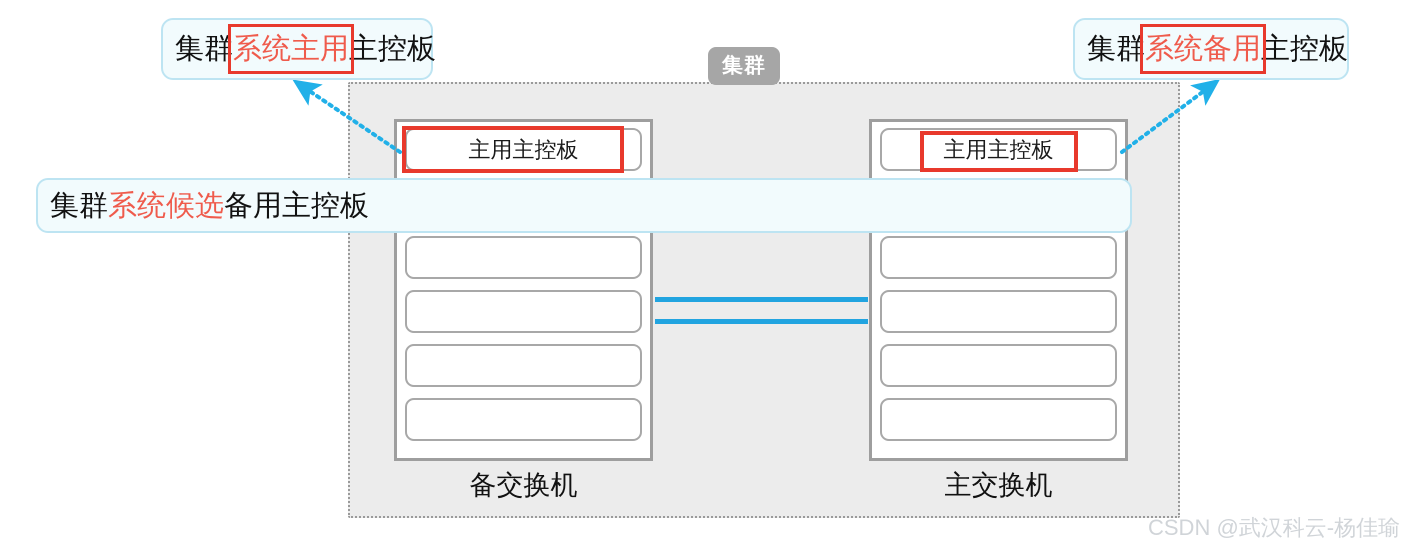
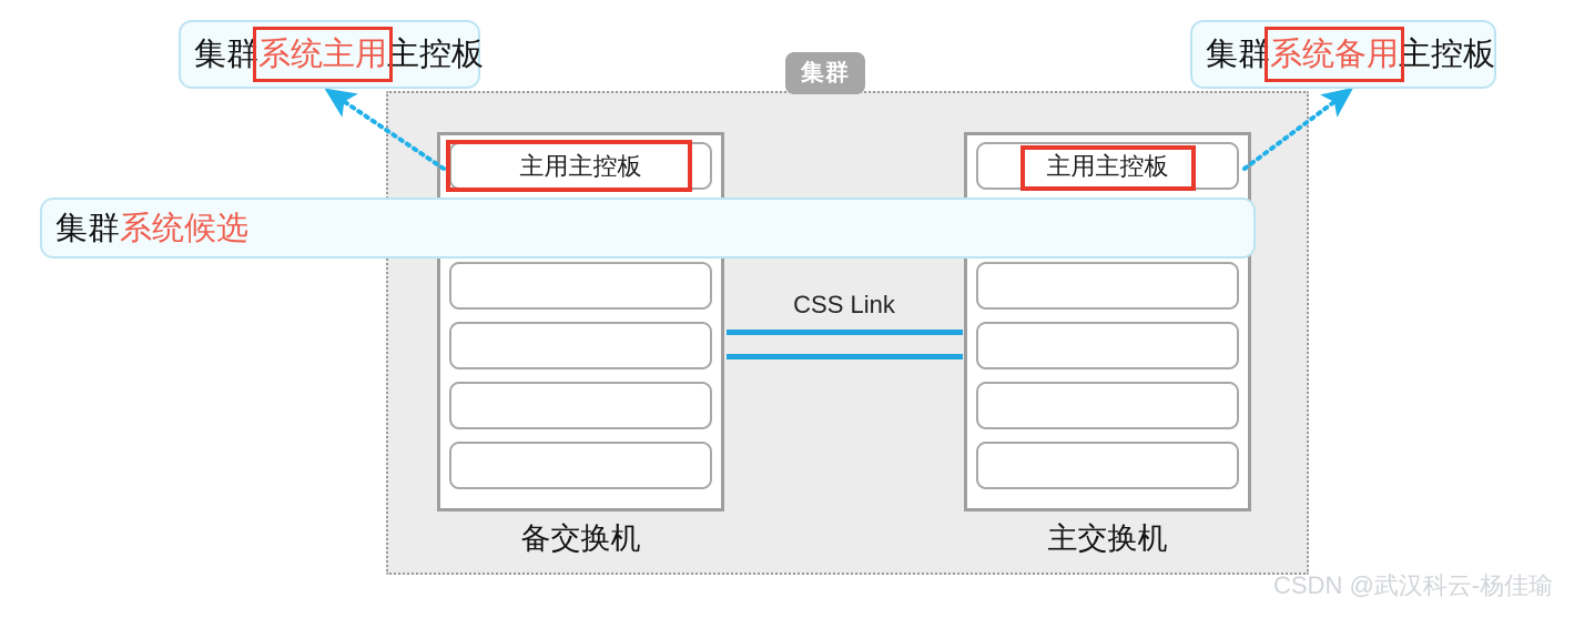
  集群
  主用主控板
  备交换机
  主用主控板
  主交换机
+ CSS Link
  集群
  系统主用
  主控板
  集群
  系统备用
  主控板
  集群
  系统候选
- 备用主控板
  CSDN @武汉科云-杨佳瑜
